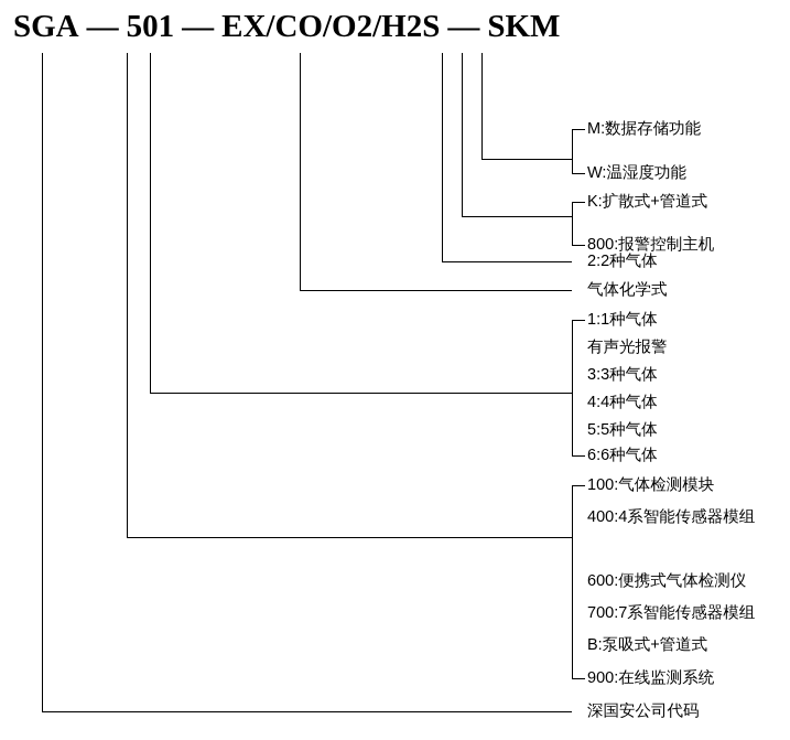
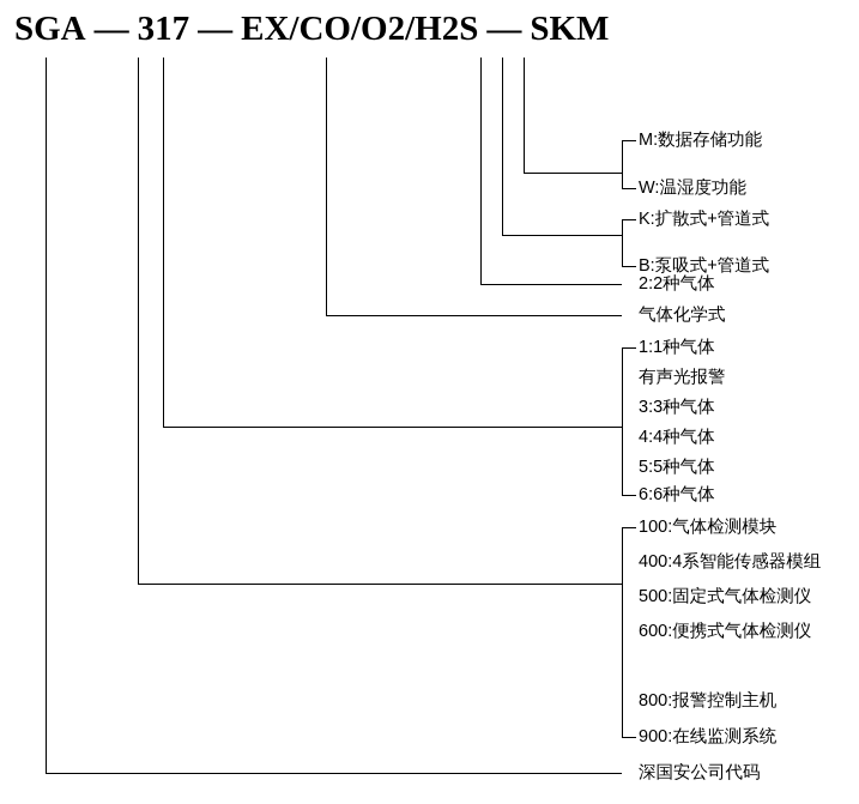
- SGA — 501 — EX/CO/O2/H2S — SKM
+ SGA — 317 — EX/CO/O2/H2S — SKM
  M:数据存储功能
  W:温湿度功能
  K:扩散式+管道式
- 800:报警控制主机
+ B:泵吸式+管道式
  2:2种气体
  气体化学式
  1:1种气体
  有声光报警
  3:3种气体
  4:4种气体
  5:5种气体
  6:6种气体
  100:气体检测模块
  400:4系智能传感器模组
+ 500:固定式气体检测仪
  600:便携式气体检测仪
- 700:7系智能传感器模组
- B:泵吸式+管道式
+ 800:报警控制主机
  900:在线监测系统
  深国安公司代码
